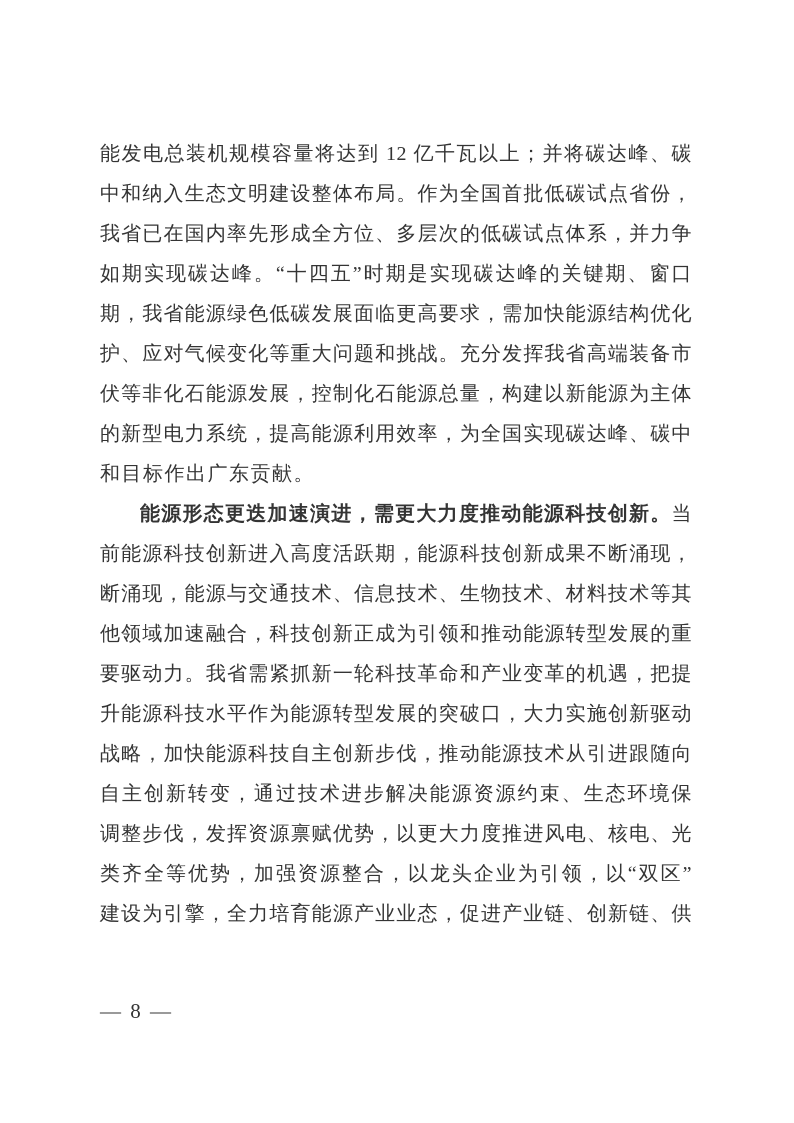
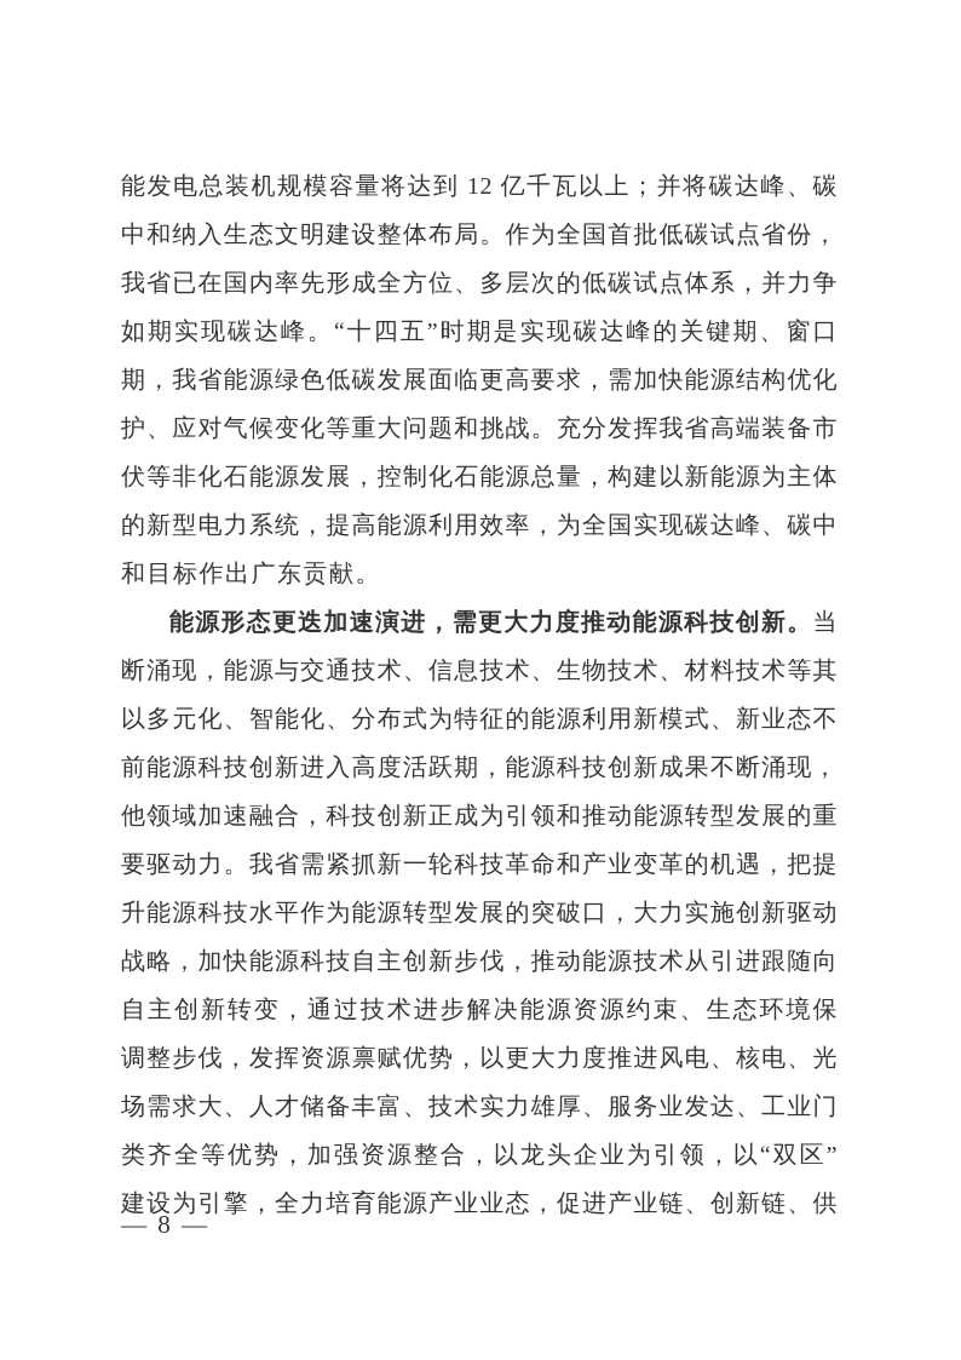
  能发电总装机规模容量将达到 12 亿千瓦以上；并将碳达峰、碳
  中和纳入生态文明建设整体布局。作为全国首批低碳试点省份，
  我省已在国内率先形成全方位、多层次的低碳试点体系，并力争
  如期实现碳达峰。“十四五”时期是实现碳达峰的关键期、窗口
  期，我省能源绿色低碳发展面临更高要求，需加快能源结构优化
  护、应对气候变化等重大问题和挑战。充分发挥我省高端装备市
  伏等非化石能源发展，控制化石能源总量，构建以新能源为主体
  的新型电力系统，提高能源利用效率，为全国实现碳达峰、碳中
  和目标作出广东贡献。
  能源形态更迭加速演进，需更大力度推动能源科技创新。当
- 前能源科技创新进入高度活跃期，能源科技创新成果不断涌现，
+ 断涌现，能源与交通技术、信息技术、生物技术、材料技术等其
+ 以多元化、智能化、分布式为特征的能源利用新模式、新业态不
- 断涌现，能源与交通技术、信息技术、生物技术、材料技术等其
+ 前能源科技创新进入高度活跃期，能源科技创新成果不断涌现，
  他领域加速融合，科技创新正成为引领和推动能源转型发展的重
  要驱动力。我省需紧抓新一轮科技革命和产业变革的机遇，把提
  升能源科技水平作为能源转型发展的突破口，大力实施创新驱动
  战略，加快能源科技自主创新步伐，推动能源技术从引进跟随向
  自主创新转变，通过技术进步解决能源资源约束、生态环境保
  调整步伐，发挥资源禀赋优势，以更大力度推进风电、核电、光
+ 场需求大、人才储备丰富、技术实力雄厚、服务业发达、工业门
  类齐全等优势，加强资源整合，以龙头企业为引领，以“双区”
  建设为引擎，全力培育能源产业业态，促进产业链、创新链、供
  — 8 —
